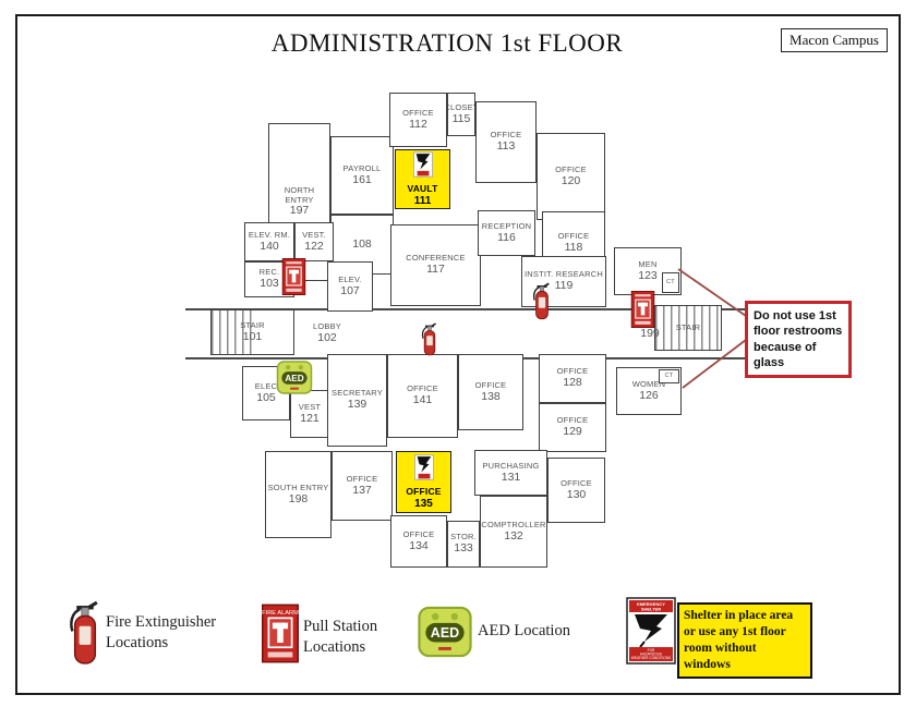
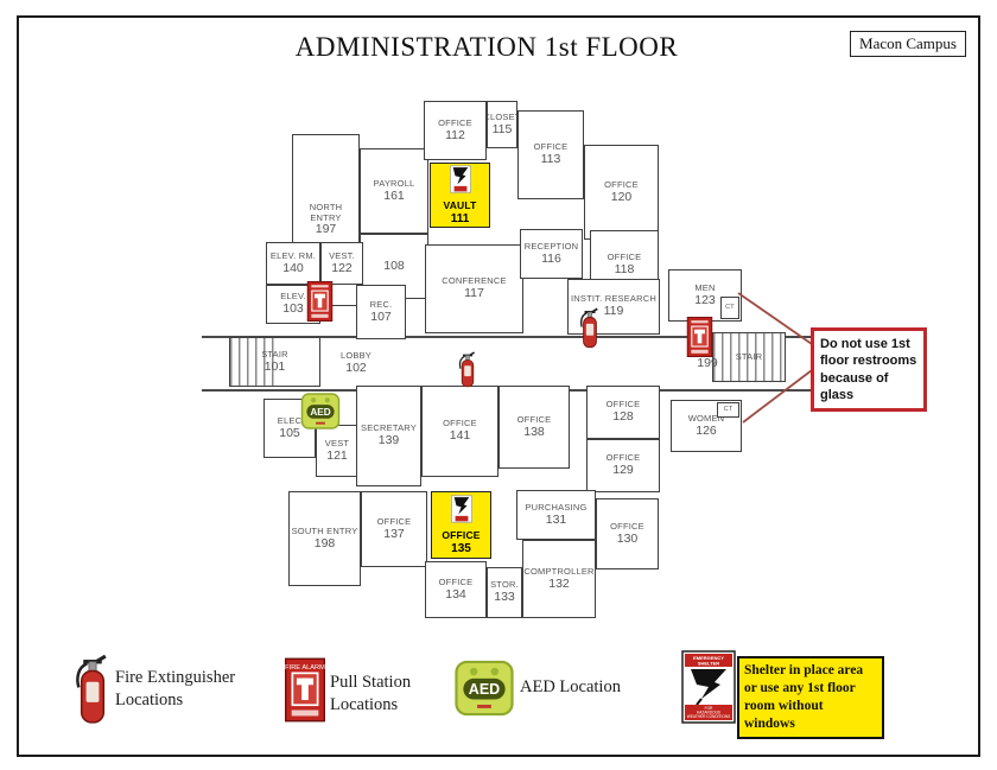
  ADMINISTRATION 1st FLOOR
  Macon Campus
  NORTH ENTRY
  197
  PAYROLL
  161
  108
  OFFICE
  112
  CLOSE
  115
  OFFICE
  113
  OFFICE
  120
  CONFERENCE
  117
  RECEPTION
  116
  OFFICE
  118
  INSTIT. RESEARCH
  119
  ELEV. RM.
  140
  VEST.
  122
- REC.
+ ELEV.
  103
- ELEV.
+ REC.
  107
  STAIR
  101
  LOBBY
  102
  ELEC
  105
  VEST
  121
  SECRETARY
  139
  OFFICE
  141
  OFFICE
  138
  OFFICE
  128
  OFFICE
  129
  MEN
  123
  STAIR
  199
  WOMEN
  126
  SOUTH ENTRY
  198
  OFFICE
  137
  OFFICE
  134
  STOR.
  133
  COMPTROLLER
  132
  PURCHASING
  131
  OFFICE
  130
  VAULT
  111
  OFFICE
  135
  AED
  Do not use 1st floor restrooms because of glass
  Fire Extinguisher Locations
  Pull Station Locations
  AED
  AED Location
  Shelter in place area or use any 1st floor room without windows
